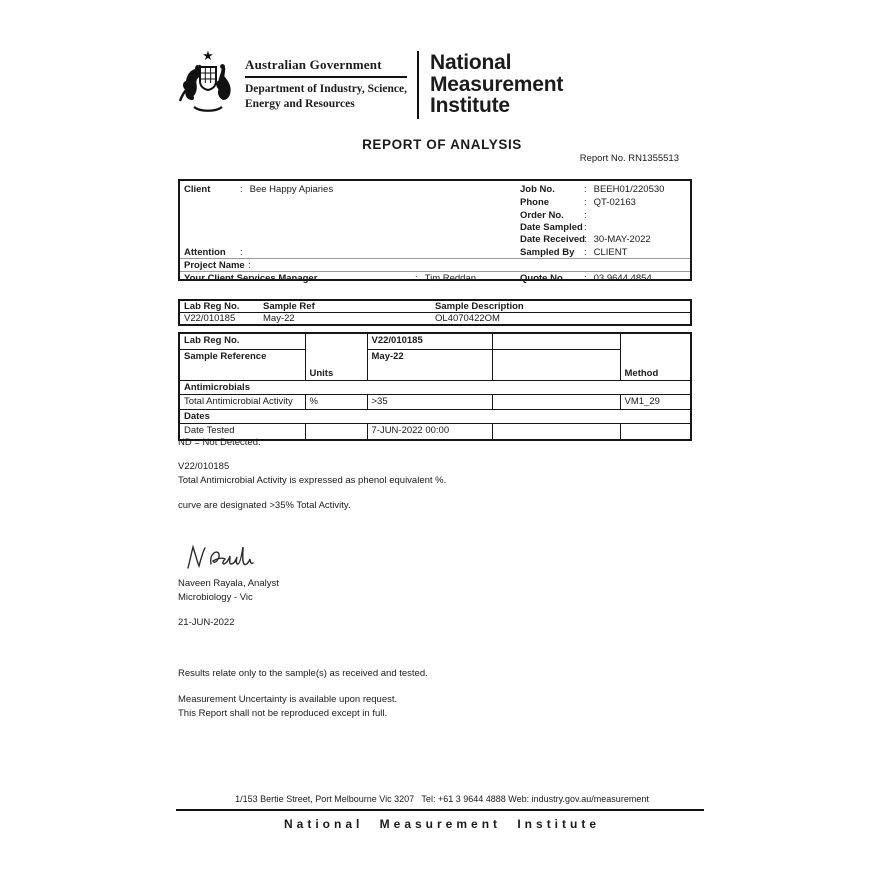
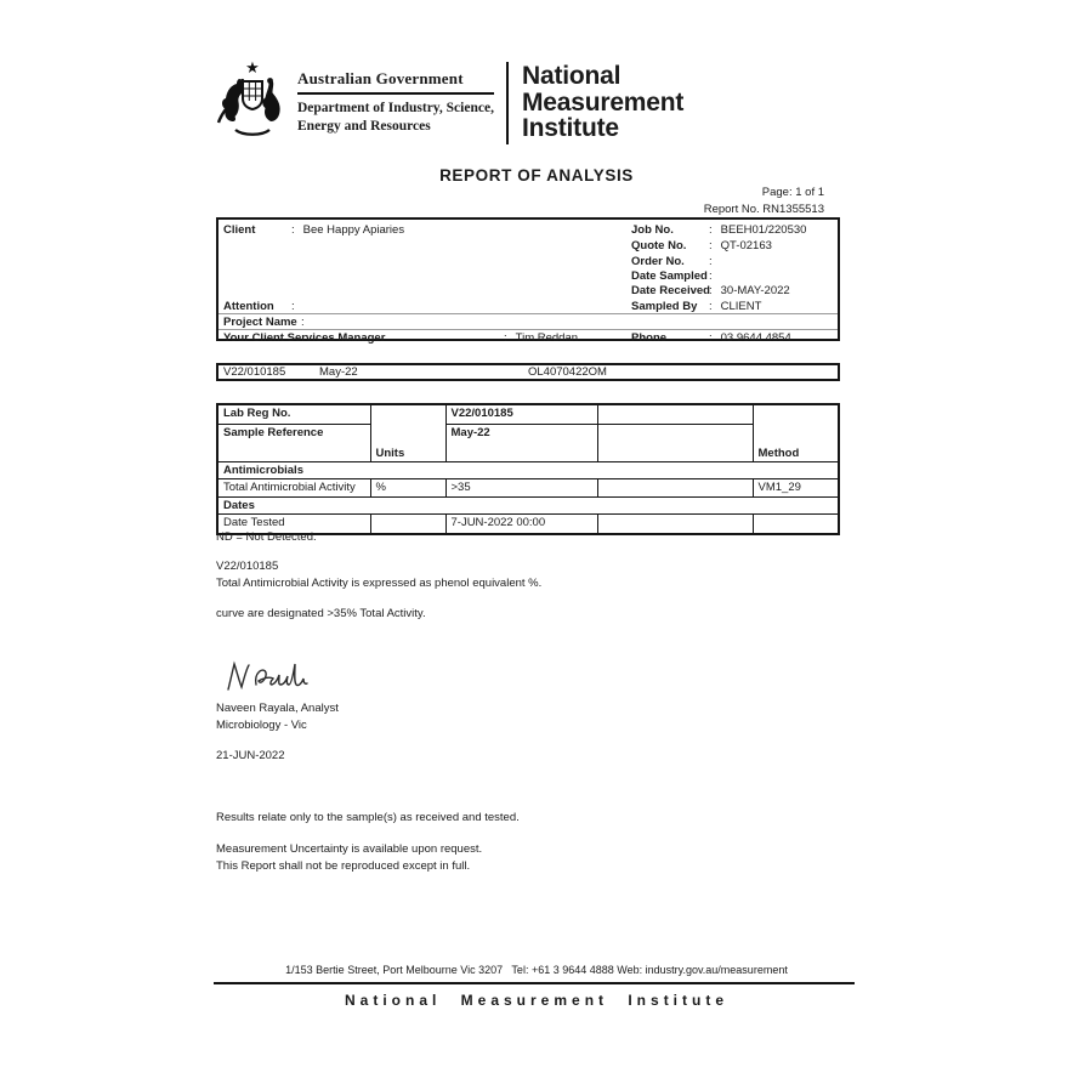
  ★
  Australian Government
  Department of Industry, Science,
  Energy and Resources
  National
  Measurement
  Institute
  REPORT OF ANALYSIS
+ Page: 1 of 1
  Report No. RN1355513
  Client
  :
  Bee Happy Apiaries
  Attention
  :
  Project Name
  :
  Your Client Services Manager
  :
  Tim Reddan
  Job No.
  :
  BEEH01/220530
- Phone
+ Quote No.
  :
  QT-02163
  Order No.
  :
  Date Sampled
  :
  Date Received
  :
  30-MAY-2022
  Sampled By
  :
  CLIENT
- Quote No.
+ Phone
  :
  03 9644 4854
- Lab Reg No.	Sample Ref	Sample Description
  V22/010185	May-22	OL4070422OM
  Lab Reg No.	Units	V22/010185		Method
  Sample Reference	May-22
  Antimicrobials
  Total Antimicrobial Activity	%	>35		VM1_29
  Dates
  Date Tested		7-JUN-2022 00:00
  ND = Not Detected.
  V22/010185
  Total Antimicrobial Activity is expressed as phenol equivalent %.
  curve are designated >35% Total Activity.
  Naveen Rayala, Analyst
  Microbiology - Vic
  21-JUN-2022
  Results relate only to the sample(s) as received and tested.
  Measurement Uncertainty is available upon request.
  This Report shall not be reproduced except in full.
  1/153 Bertie Street, Port Melbourne Vic 3207 Tel: +61 3 9644 4888 Web: industry.gov.au/measurement
  National Measurement Institute
